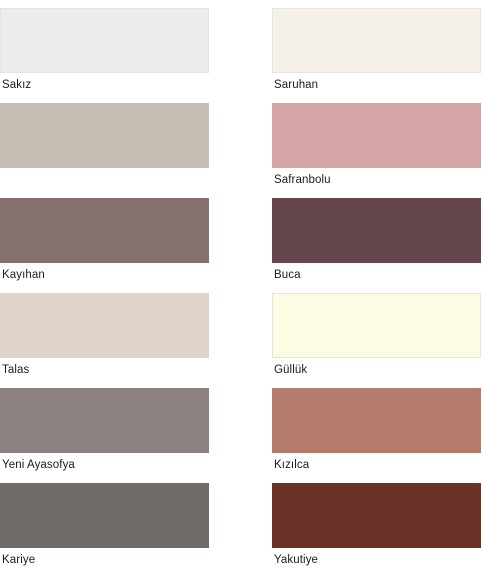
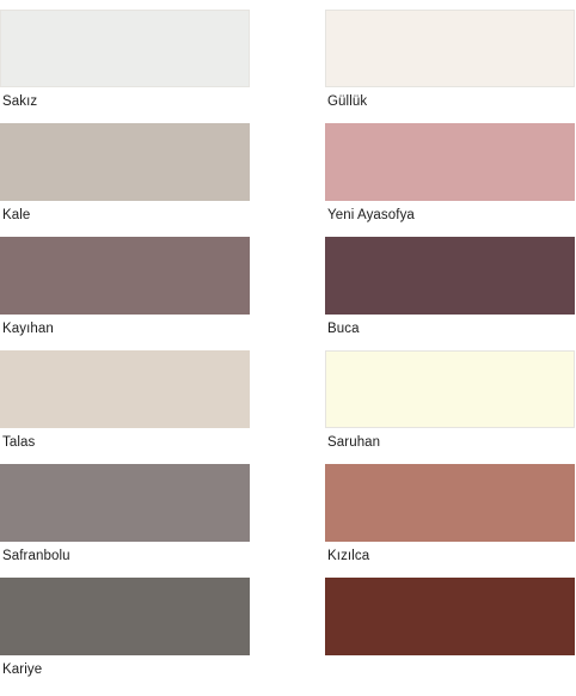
  Sakız
- Saruhan
+ Güllük
+ Kale
- Safranbolu
+ Yeni Ayasofya
  Kayıhan
  Buca
  Talas
- Güllük
+ Saruhan
- Yeni Ayasofya
+ Safranbolu
  Kızılca
  Kariye
- Yakutiye
